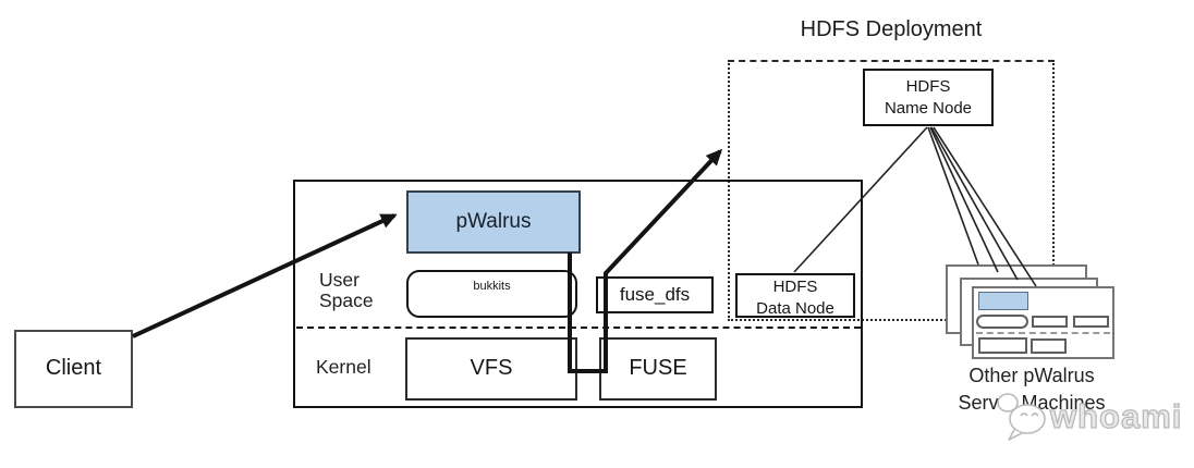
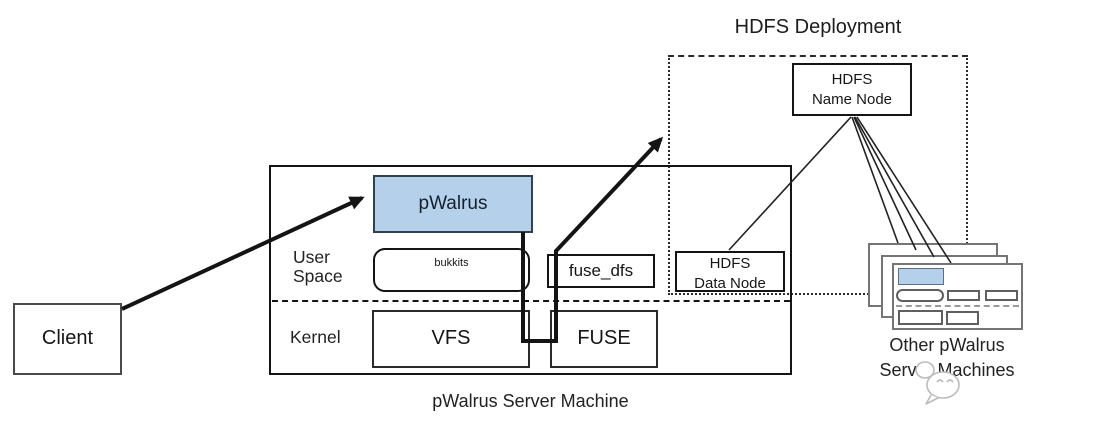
  HDFS Deployment
  HDFS
  Name Node
  HDFS
  Data Node
+ pWalrus Server Machine
  pWalrus
  User
  Space
  bukkits
  fuse_dfs
  Kernel
  VFS
  FUSE
  Client
  Other pWalrus
  Serv Machines
- whoami
